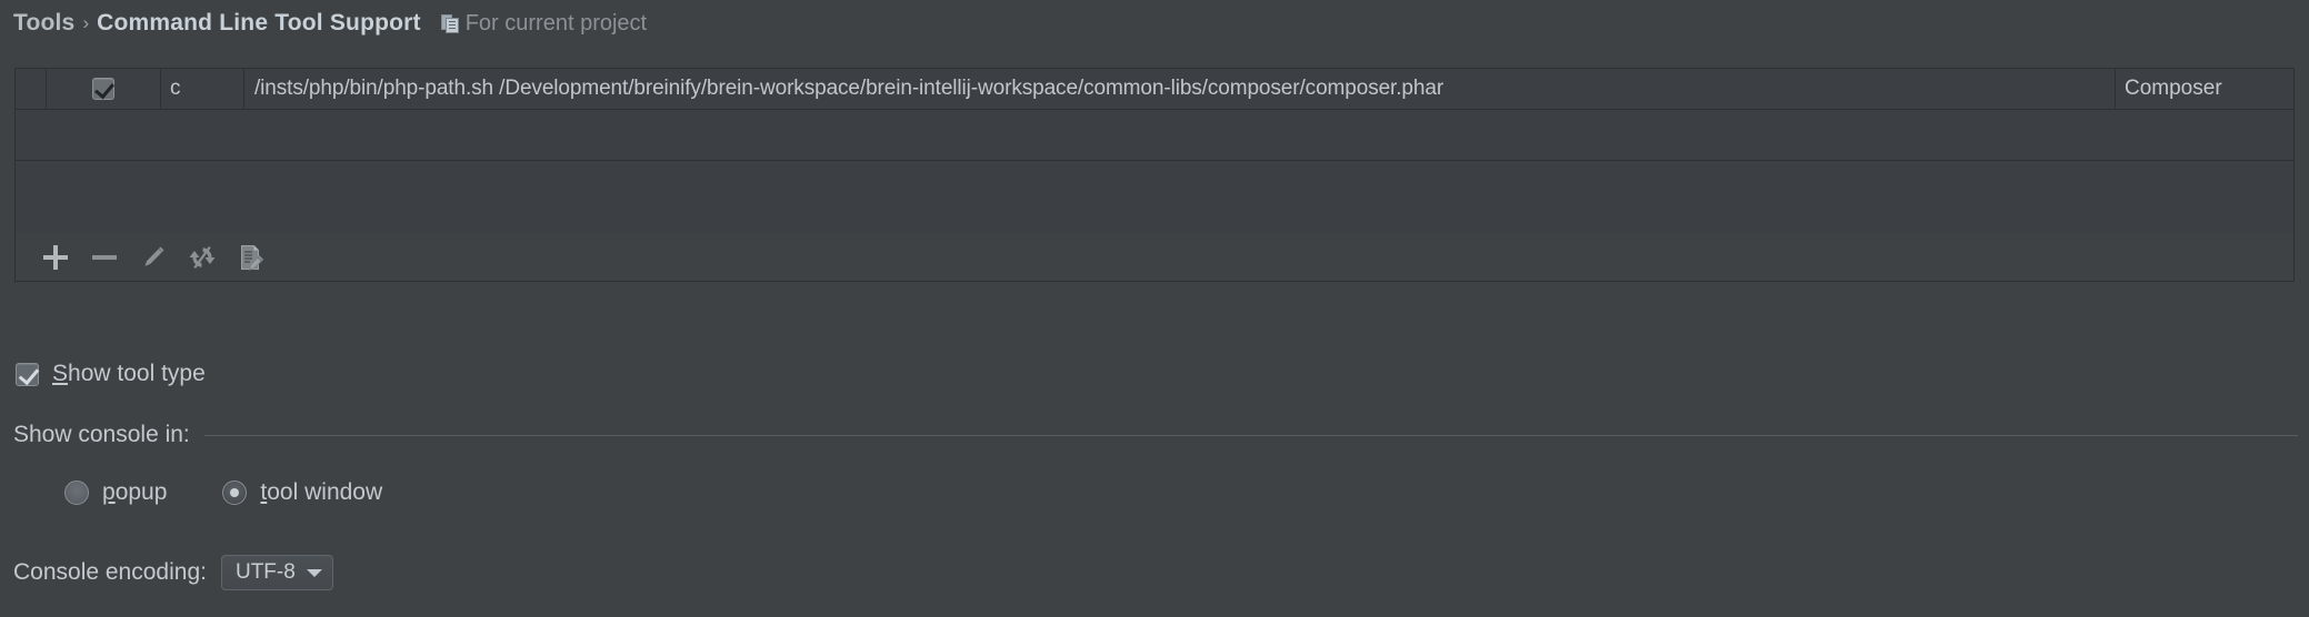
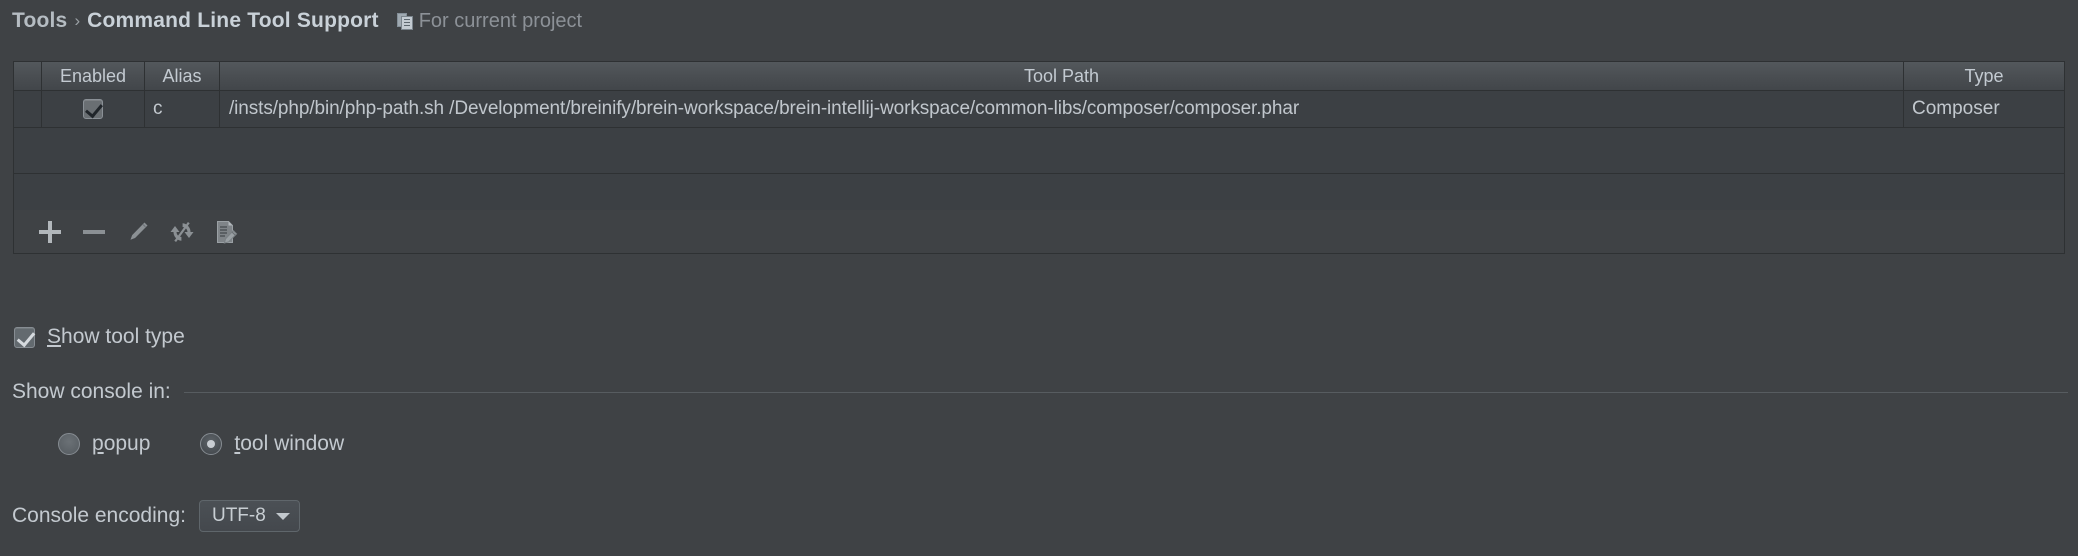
  Tools
  ›
  Command Line Tool Support
  For current project
+ Enabled
+ Alias
+ Tool Path
+ Type
  c
  /insts/php/bin/php-path.sh /Development/breinify/brein-workspace/brein-intellij-workspace/common-libs/composer/composer.phar
  Composer
  Show tool type
  Show console in:
  popup
  tool window
  Console encoding:
  UTF-8
